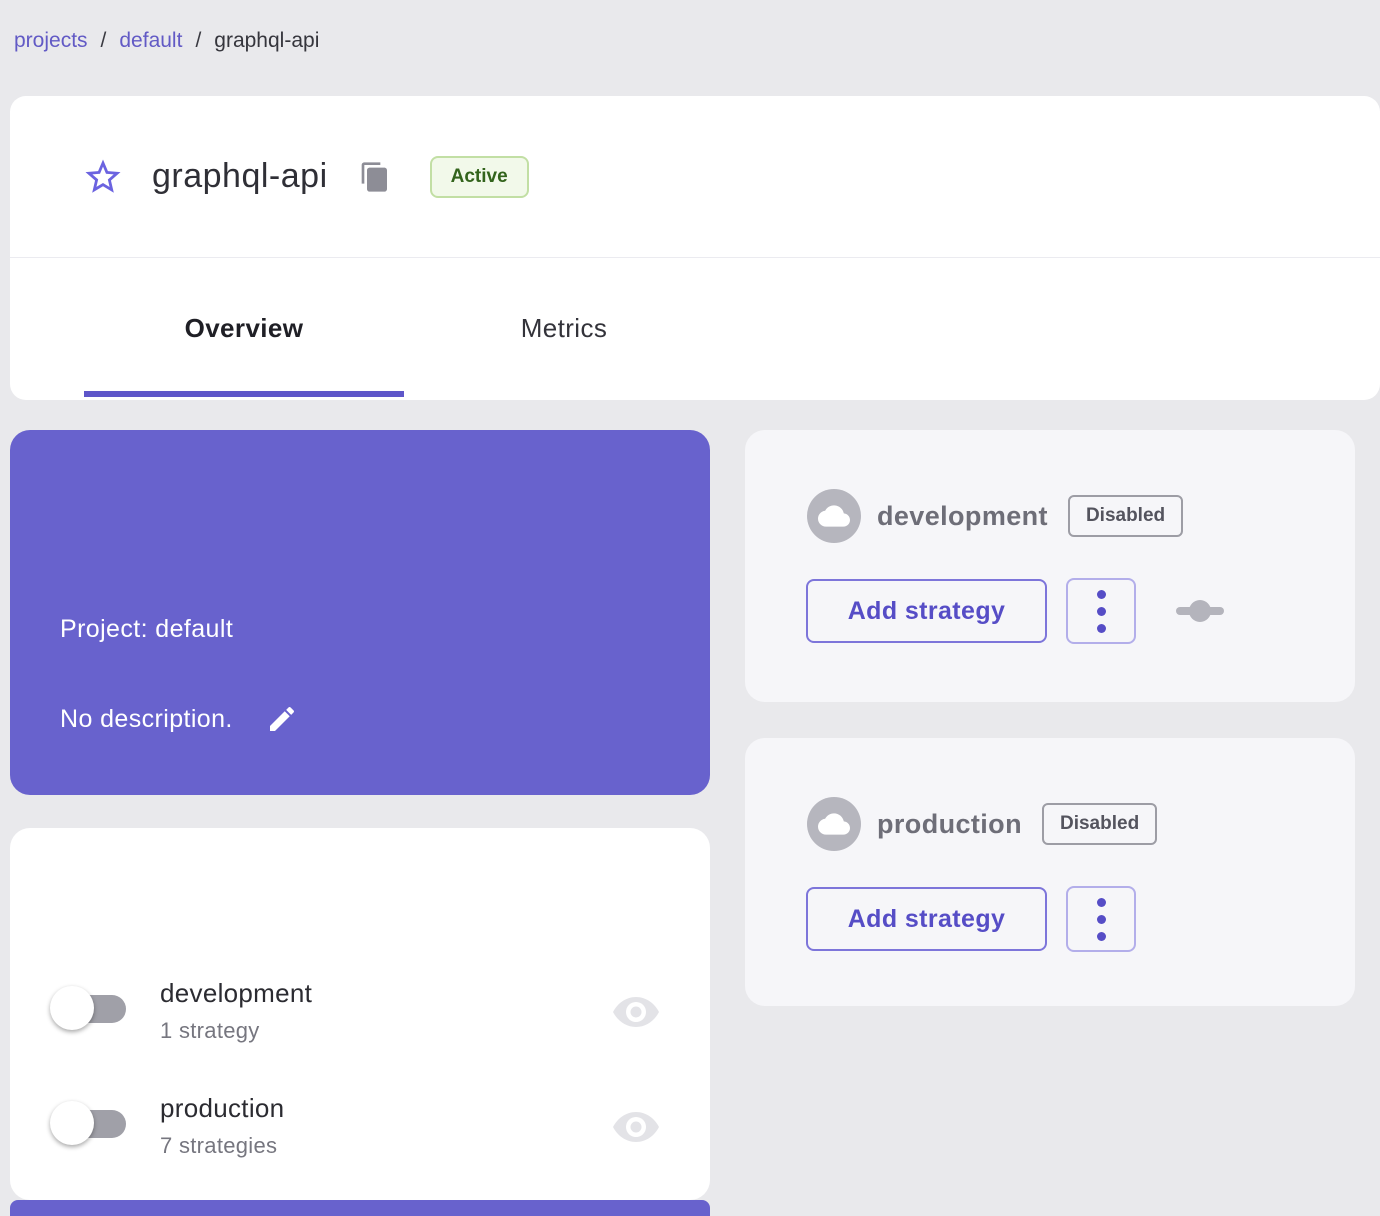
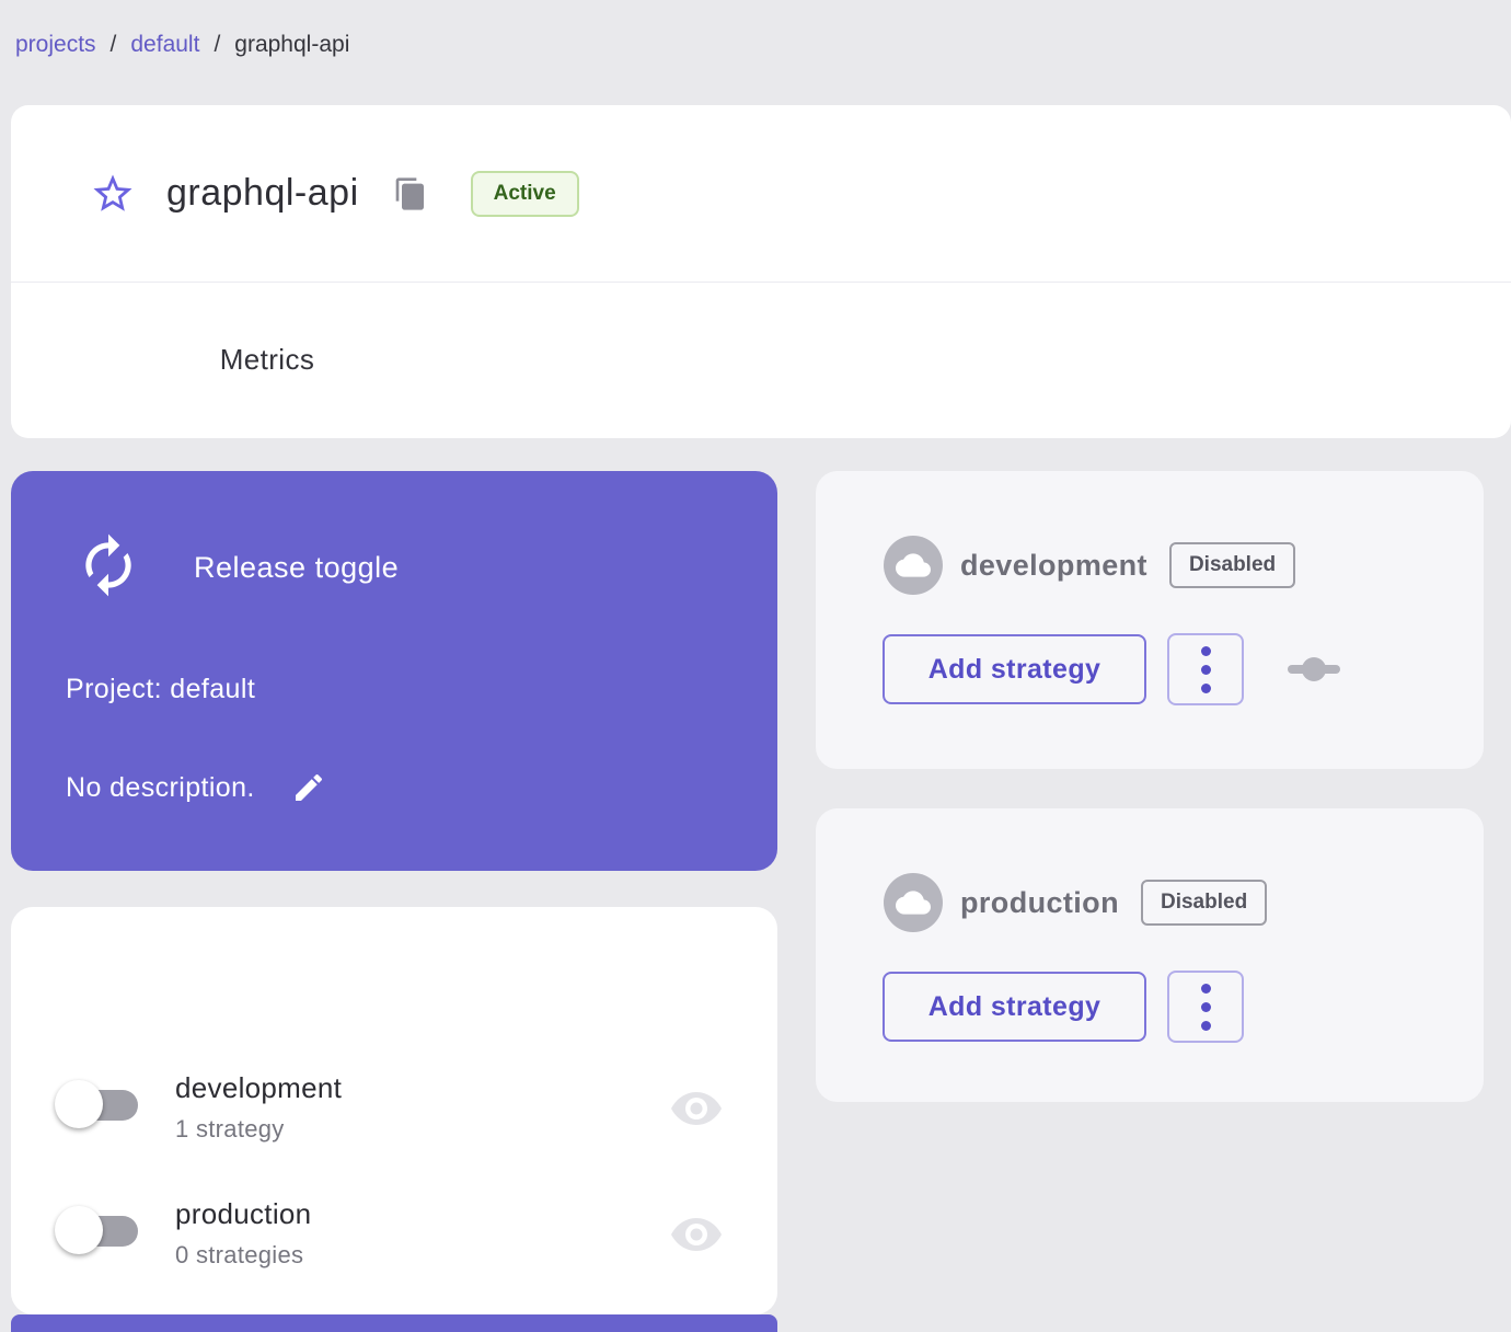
  projects
  /
  default
  /
  graphql-api
  graphql-api
  Active
- Overview
  Metrics
+ Release toggle
  Project: default
  No description.
  development
  Disabled
  Add strategy
  production
  Disabled
  Add strategy
  development
  1 strategy
  production
- 7 strategies
+ 0 strategies
